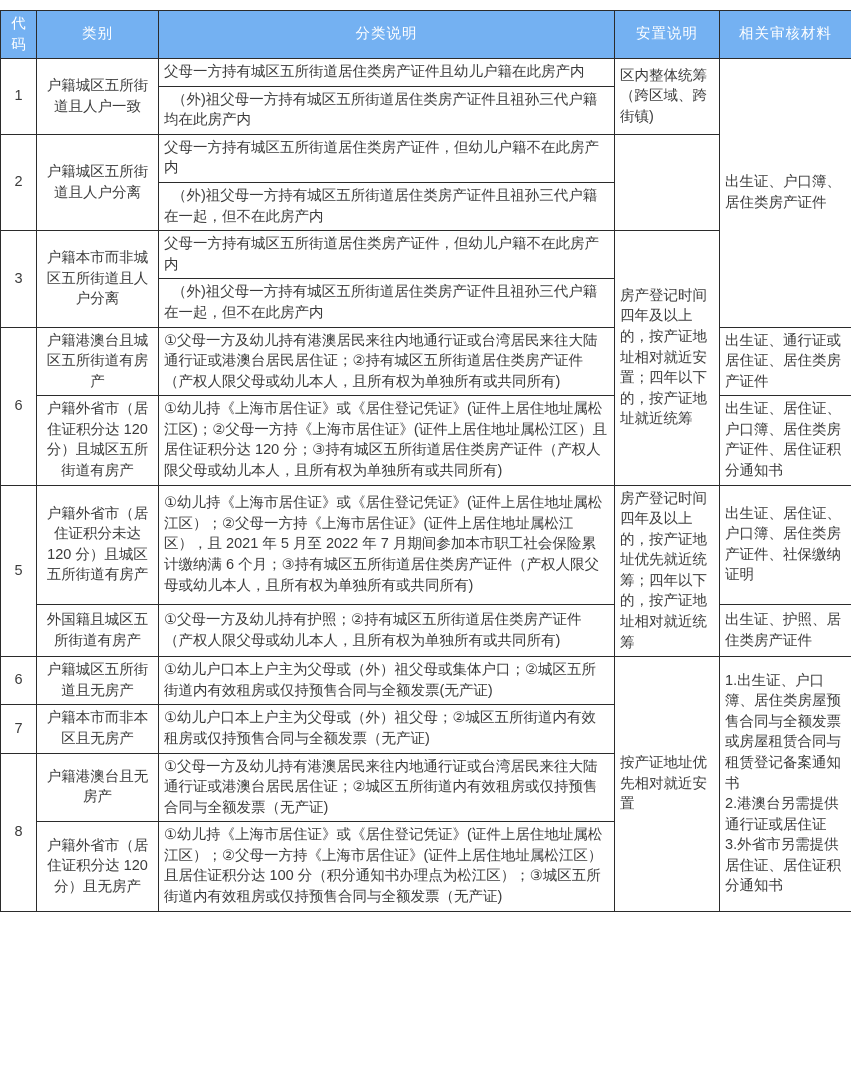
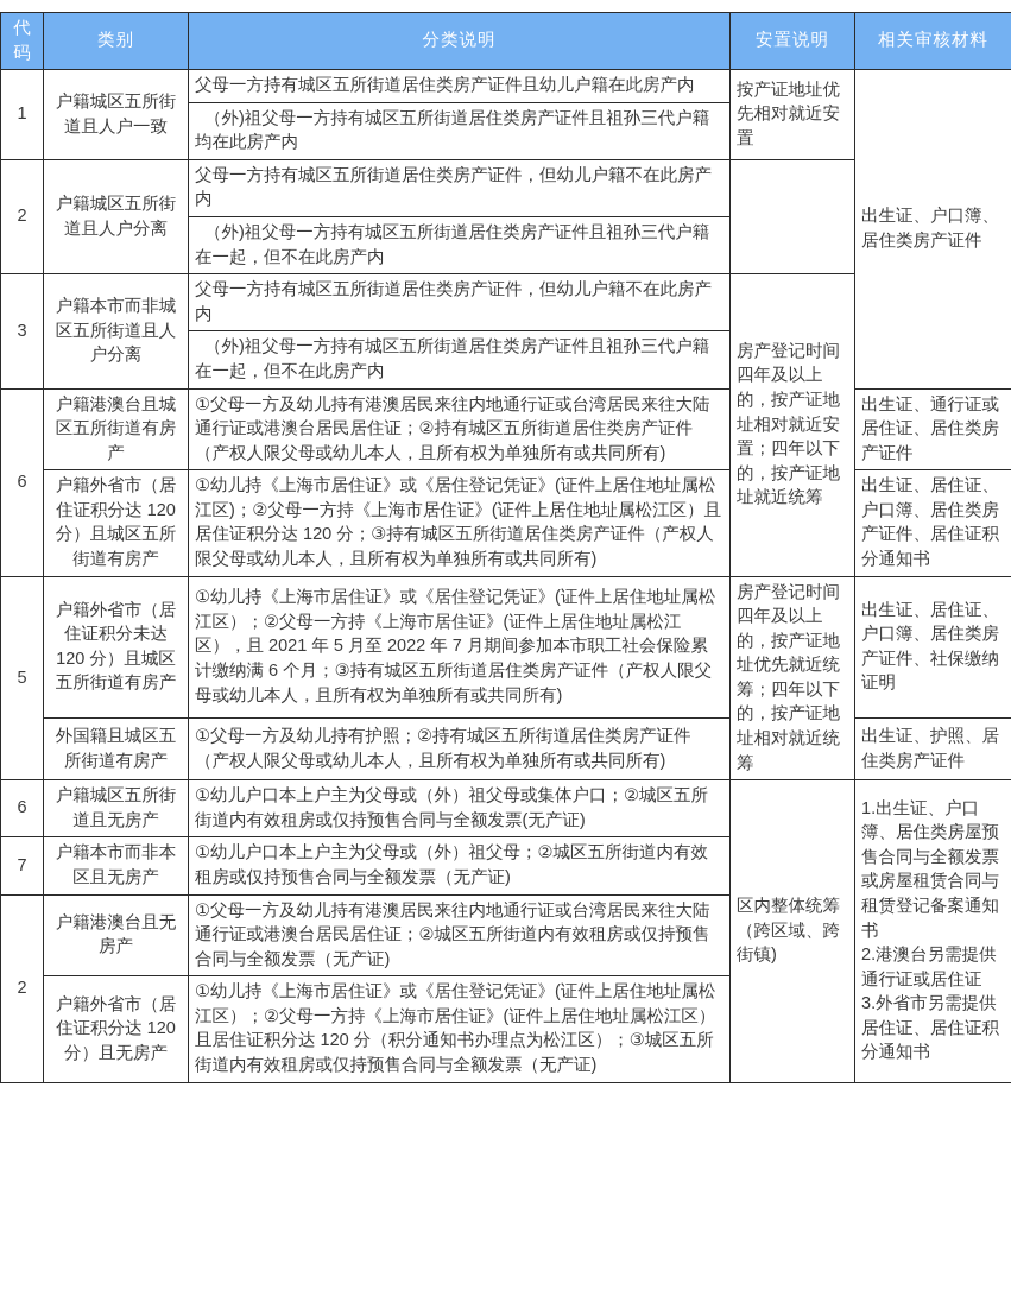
  代码	类别	分类说明	安置说明	相关审核材料
- 1	户籍城区五所街道且人户一致	父母一方持有城区五所街道居住类房产证件且幼儿户籍在此房产内	区内整体统筹（跨区域、跨街镇)	出生证、户口簿、居住类房产证件
+ 1	户籍城区五所街道且人户一致	父母一方持有城区五所街道居住类房产证件且幼儿户籍在此房产内	按产证地址优先相对就近安置	出生证、户口簿、居住类房产证件
  （外)祖父母一方持有城区五所街道居住类房产证件且祖孙三代户籍均在此房产内
  2	户籍城区五所街道且人户分离	父母一方持有城区五所街道居住类房产证件，但幼儿户籍不在此房产内
  （外)祖父母一方持有城区五所街道居住类房产证件且祖孙三代户籍在一起，但不在此房产内
  3	户籍本市而非城区五所街道且人户分离	父母一方持有城区五所街道居住类房产证件，但幼儿户籍不在此房产内	房产登记时间四年及以上的，按产证地址相对就近安置；四年以下的，按产证地址就近统筹
  （外)祖父母一方持有城区五所街道居住类房产证件且祖孙三代户籍在一起，但不在此房产内
  6	户籍港澳台且城区五所街道有房产	①父母一方及幼儿持有港澳居民来往内地通行证或台湾居民来往大陆通行证或港澳台居民居住证；②持有城区五所街道居住类房产证件（产权人限父母或幼儿本人，且所有权为单独所有或共同所有)	出生证、通行证或居住证、居住类房产证件
  户籍外省市（居住证积分达 120 分）且城区五所街道有房产	①幼儿持《上海市居住证》或《居住登记凭证》(证件上居住地址属松江区)；②父母一方持《上海市居住证》(证件上居住地址属松江区）且居住证积分达 120 分；③持有城区五所街道居住类房产证件（产权人限父母或幼儿本人，且所有权为单独所有或共同所有)	出生证、居住证、户口簿、居住类房产证件、居住证积分通知书
  5	户籍外省市（居住证积分未达 120 分）且城区五所街道有房产	①幼儿持《上海市居住证》或《居住登记凭证》(证件上居住地址属松江区）；②父母一方持《上海市居住证》(证件上居住地址属松江区），且 2021 年 5 月至 2022 年 7 月期间参加本市职工社会保险累计缴纳满 6 个月；③持有城区五所街道居住类房产证件（产权人限父母或幼儿本人，且所有权为单独所有或共同所有)	房产登记时间四年及以上的，按产证地址优先就近统筹；四年以下的，按产证地址相对就近统筹	出生证、居住证、户口簿、居住类房产证件、社保缴纳证明
  外国籍且城区五所街道有房产	①父母一方及幼儿持有护照；②持有城区五所街道居住类房产证件（产权人限父母或幼儿本人，且所有权为单独所有或共同所有)	出生证、护照、居住类房产证件
- 6	户籍城区五所街道且无房产	①幼儿户口本上户主为父母或（外）祖父母或集体户口；②城区五所街道内有效租房或仅持预售合同与全额发票(无产证)	按产证地址优先相对就近安置	1.出生证、户口簿、居住类房屋预售合同与全额发票或房屋租赁合同与租赁登记备案通知书 2.港澳台另需提供通行证或居住证 3.外省市另需提供居住证、居住证积分通知书
+ 6	户籍城区五所街道且无房产	①幼儿户口本上户主为父母或（外）祖父母或集体户口；②城区五所街道内有效租房或仅持预售合同与全额发票(无产证)	区内整体统筹（跨区域、跨街镇)	1.出生证、户口簿、居住类房屋预售合同与全额发票或房屋租赁合同与租赁登记备案通知书 2.港澳台另需提供通行证或居住证 3.外省市另需提供居住证、居住证积分通知书
  7	户籍本市而非本区且无房产	①幼儿户口本上户主为父母或（外）祖父母；②城区五所街道内有效租房或仅持预售合同与全额发票（无产证)
- 8	户籍港澳台且无房产	①父母一方及幼儿持有港澳居民来往内地通行证或台湾居民来往大陆通行证或港澳台居民居住证；②城区五所街道内有效租房或仅持预售合同与全额发票（无产证)
+ 2	户籍港澳台且无房产	①父母一方及幼儿持有港澳居民来往内地通行证或台湾居民来往大陆通行证或港澳台居民居住证；②城区五所街道内有效租房或仅持预售合同与全额发票（无产证)
- 户籍外省市（居住证积分达 120 分）且无房产	①幼儿持《上海市居住证》或《居住登记凭证》(证件上居住地址属松江区）；②父母一方持《上海市居住证》(证件上居住地址属松江区）且居住证积分达 100 分（积分通知书办理点为松江区）；③城区五所街道内有效租房或仅持预售合同与全额发票（无产证)
+ 户籍外省市（居住证积分达 120 分）且无房产	①幼儿持《上海市居住证》或《居住登记凭证》(证件上居住地址属松江区）；②父母一方持《上海市居住证》(证件上居住地址属松江区）且居住证积分达 120 分（积分通知书办理点为松江区）；③城区五所街道内有效租房或仅持预售合同与全额发票（无产证)
